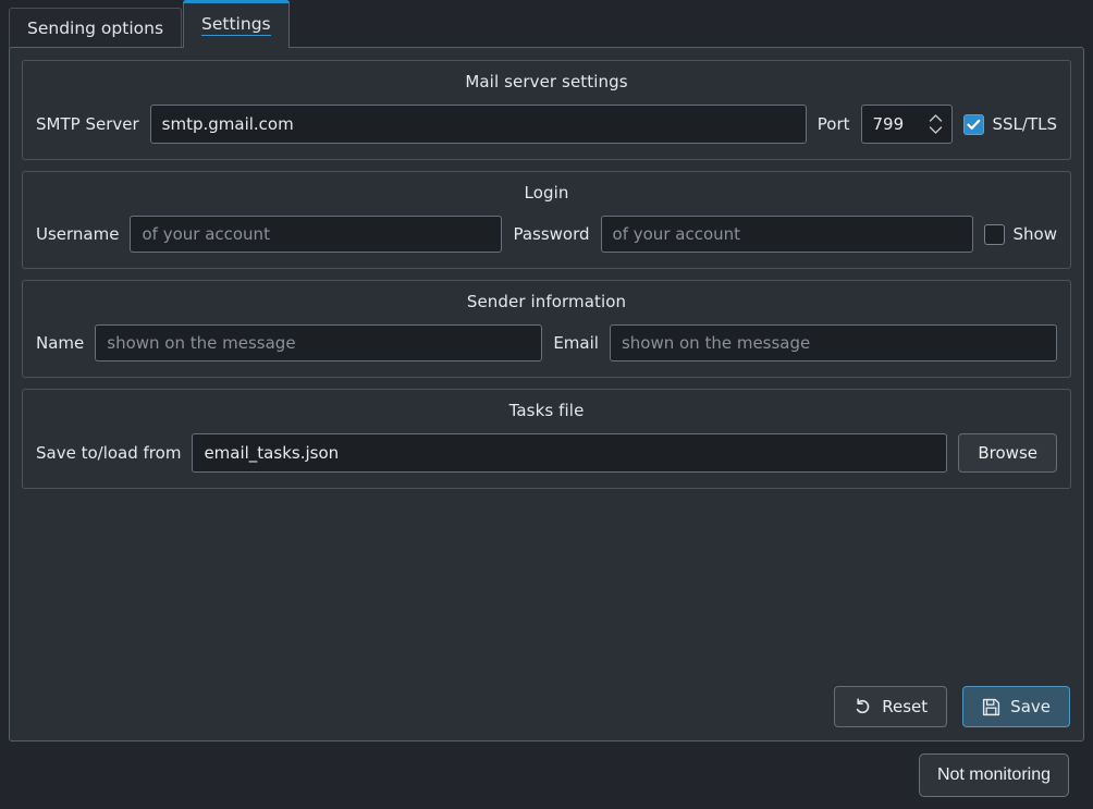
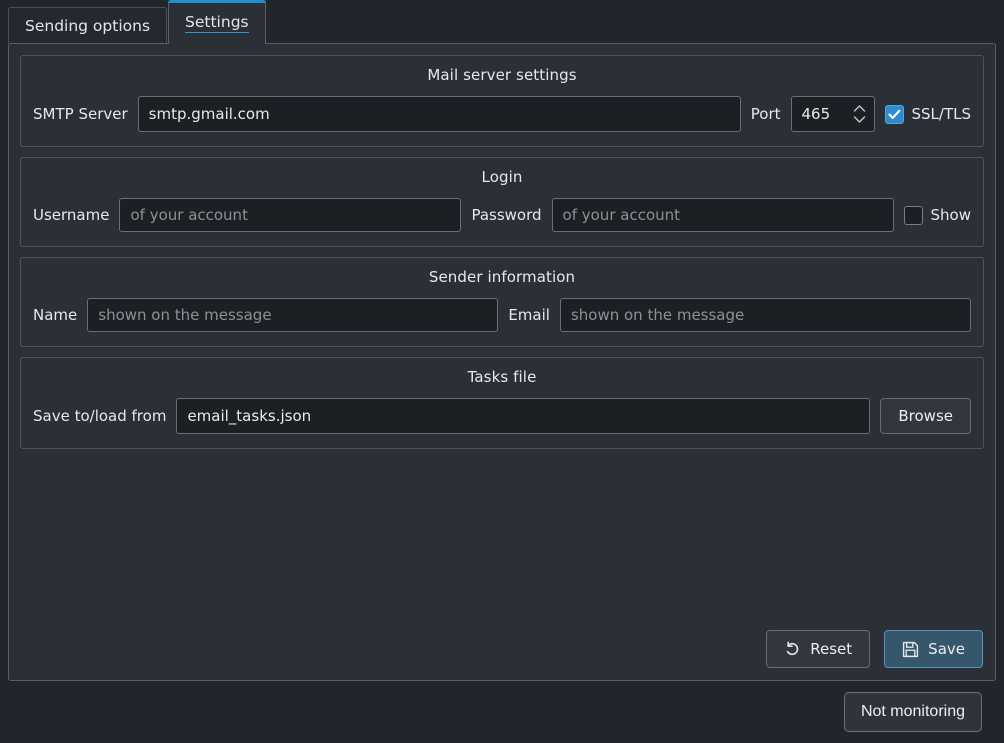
  Sending options
  Settings
  Mail server settings
  SMTP Server
  smtp.gmail.com
  Port
- 799
+ 465
  SSL/TLS
  Login
  Username
  of your account
  Password
  of your account
  Show
  Sender information
  Name
  shown on the message
  Email
  shown on the message
  Tasks file
  Save to/load from
  email_tasks.json
  Browse
  Reset
  Save
  Not monitoring
